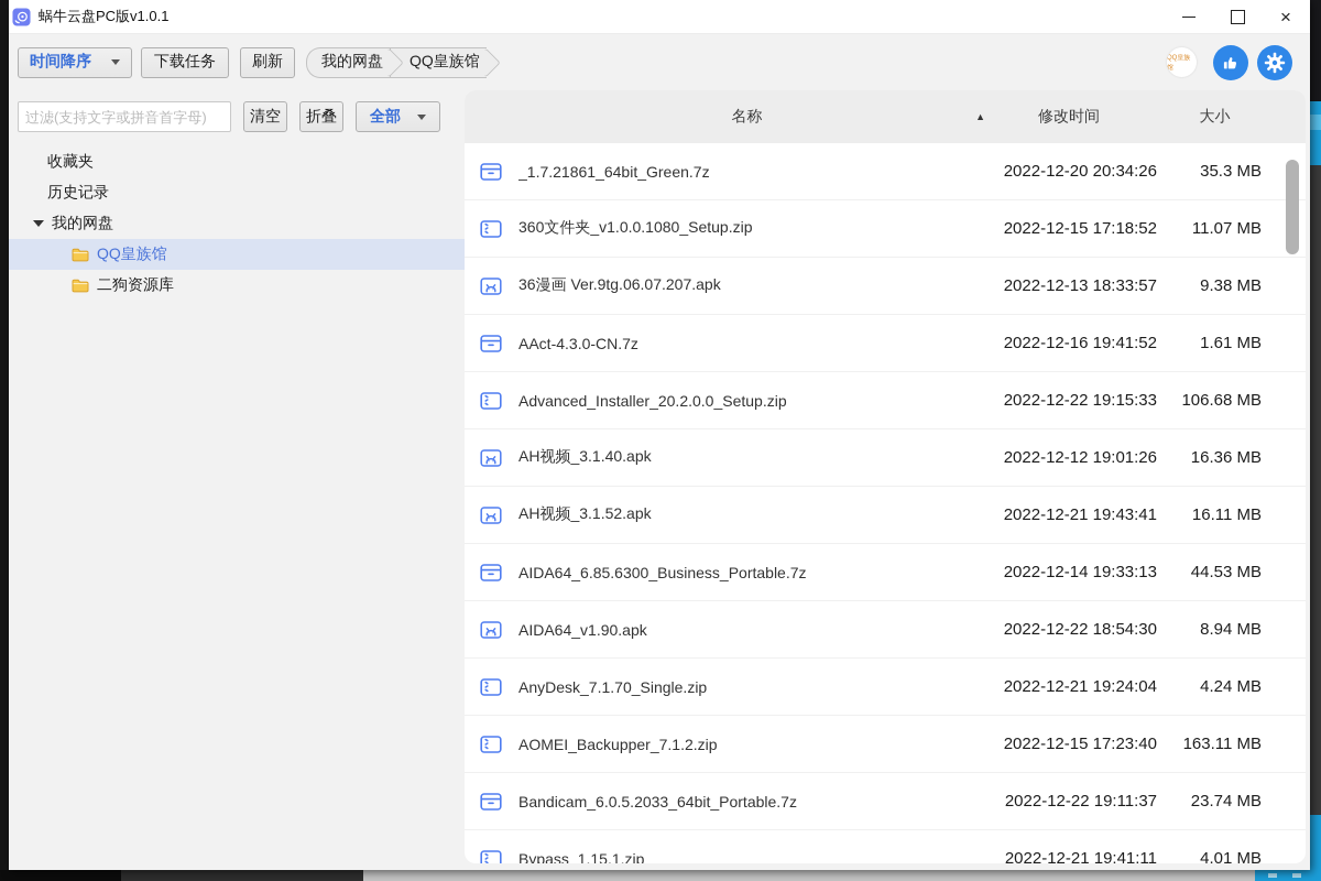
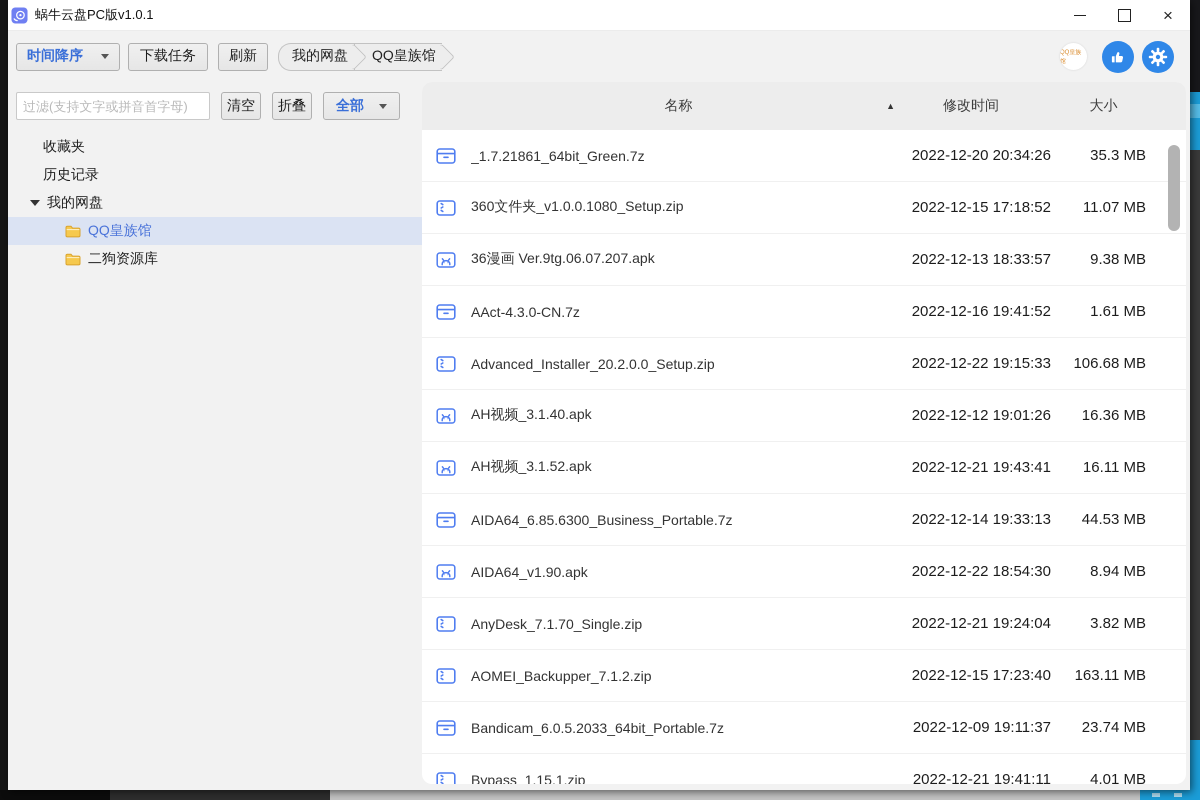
  蜗牛云盘PC版v1.0.1
  ×
  时间降序
  下载任务
  刷新
  我的网盘
  QQ皇族馆
  过滤(支持文字或拼音首字母)
  清空
  折叠
  全部
  收藏夹
  历史记录
  我的网盘
  QQ皇族馆
  二狗资源库
  名称
  ▲
  修改时间
  大小
  _1.7.21861_64bit_Green.7z
  2022-12-20 20:34:26
  35.3 MB
  360文件夹_v1.0.0.1080_Setup.zip
  2022-12-15 17:18:52
  11.07 MB
  36漫画 Ver.9tg.06.07.207.apk
  2022-12-13 18:33:57
  9.38 MB
  AAct-4.3.0-CN.7z
  2022-12-16 19:41:52
  1.61 MB
  Advanced_Installer_20.2.0.0_Setup.zip
  2022-12-22 19:15:33
  106.68 MB
  AH视频_3.1.40.apk
  2022-12-12 19:01:26
  16.36 MB
  AH视频_3.1.52.apk
  2022-12-21 19:43:41
  16.11 MB
  AIDA64_6.85.6300_Business_Portable.7z
  2022-12-14 19:33:13
  44.53 MB
  AIDA64_v1.90.apk
  2022-12-22 18:54:30
  8.94 MB
  AnyDesk_7.1.70_Single.zip
  2022-12-21 19:24:04
- 4.24 MB
+ 3.82 MB
  AOMEI_Backupper_7.1.2.zip
  2022-12-15 17:23:40
  163.11 MB
  Bandicam_6.0.5.2033_64bit_Portable.7z
- 2022-12-22 19:11:37
+ 2022-12-09 19:11:37
  23.74 MB
  Bypass_1.15.1.zip
  2022-12-21 19:41:11
  4.01 MB
